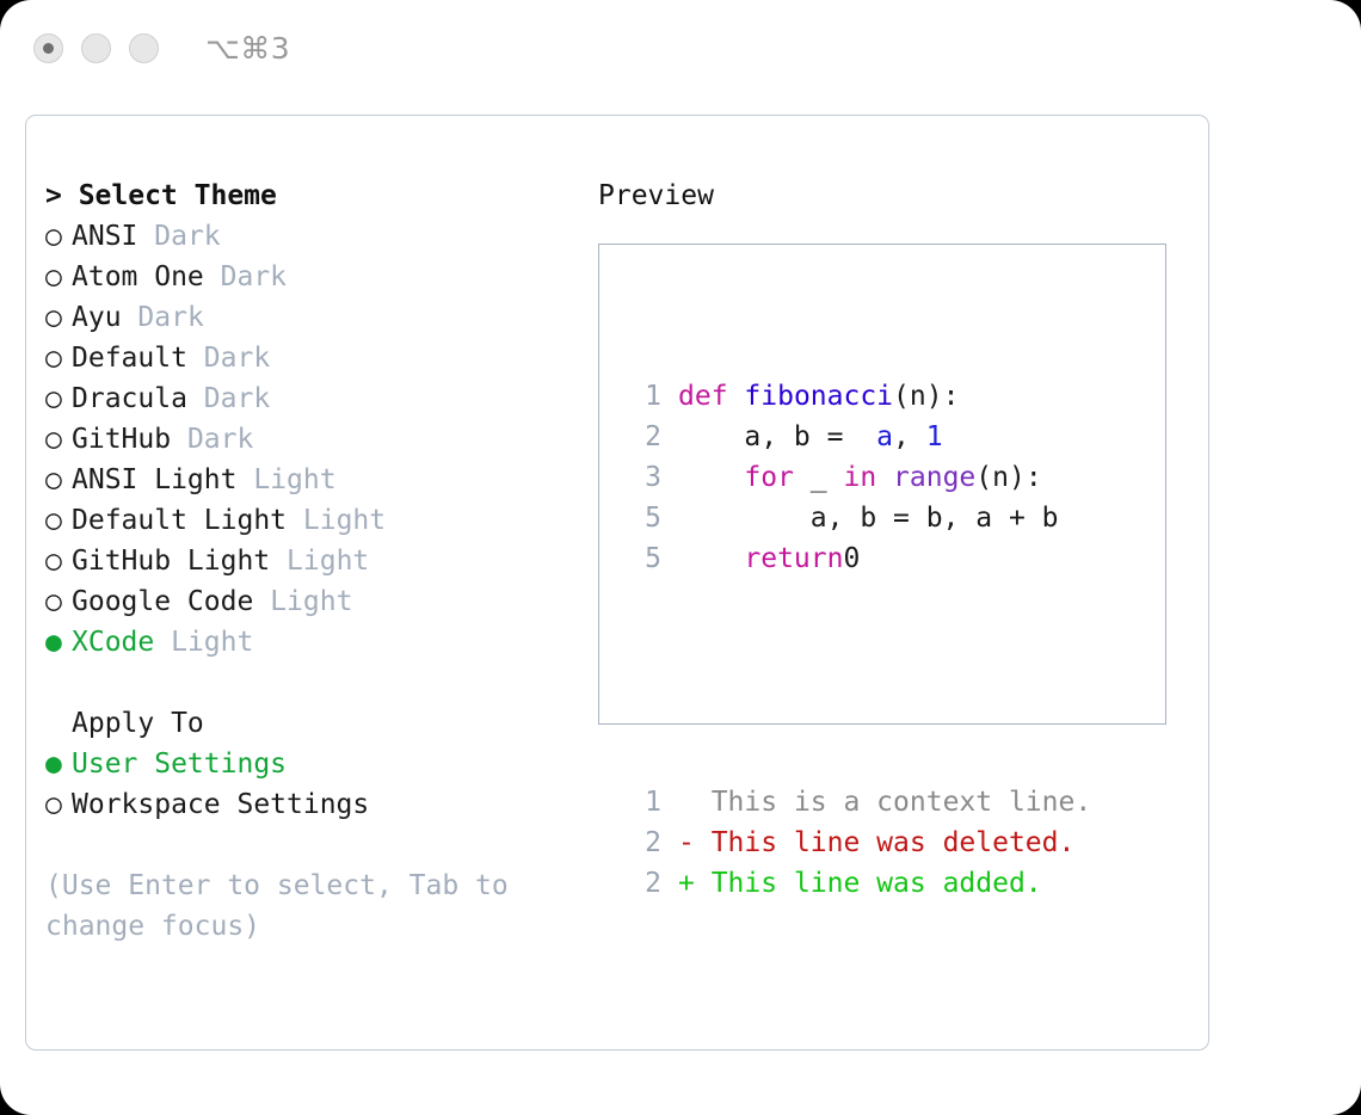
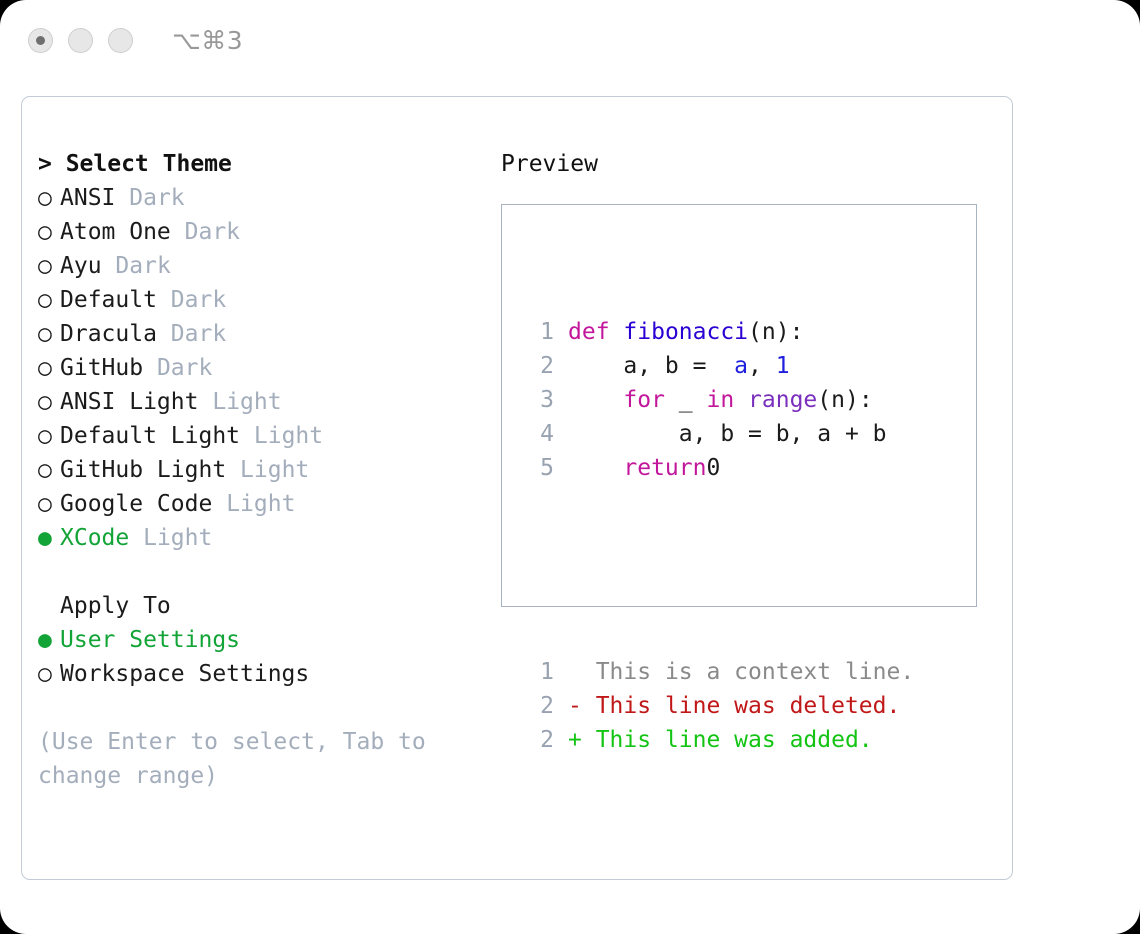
  ⌥⌘3
  > Select Theme
  ○ ANSI Dark
  ○ Atom One Dark
  ○ Ayu Dark
  ○ Default Dark
  ○ Dracula Dark
  ○ GitHub Dark
  ○ ANSI Light Light
  ○ Default Light Light
  ○ GitHub Light Light
  ○ Google Code Light
  ● XCode Light
  Apply To
  ● User Settings
  ○ Workspace Settings
- (Use Enter to select, Tab to change focus)
+ (Use Enter to select, Tab to change range)
  Preview
  1 def fibonacci(n):
  2 a, b = a, 1
  3 for _ in range(n):
- 5 a, b = b, a + b
+ 4 a, b = b, a + b
  5 return0
  1 This is a context line.
  2 - This line was deleted.
  2 + This line was added.
